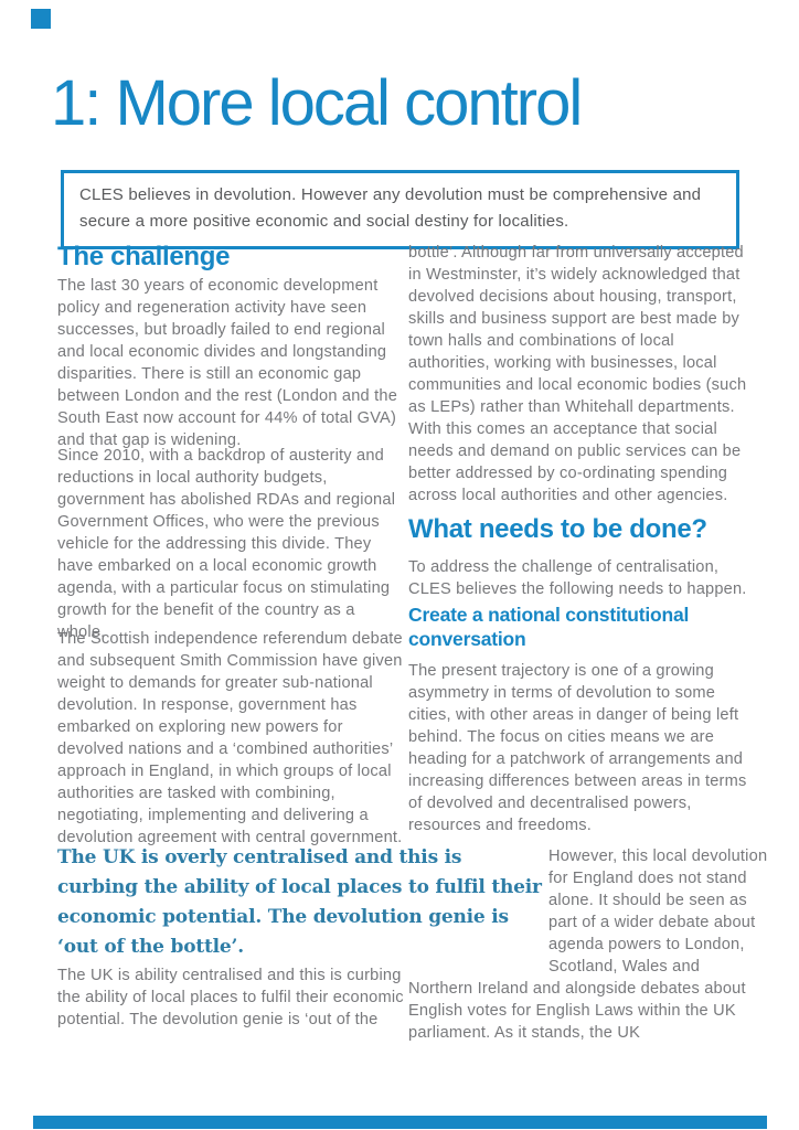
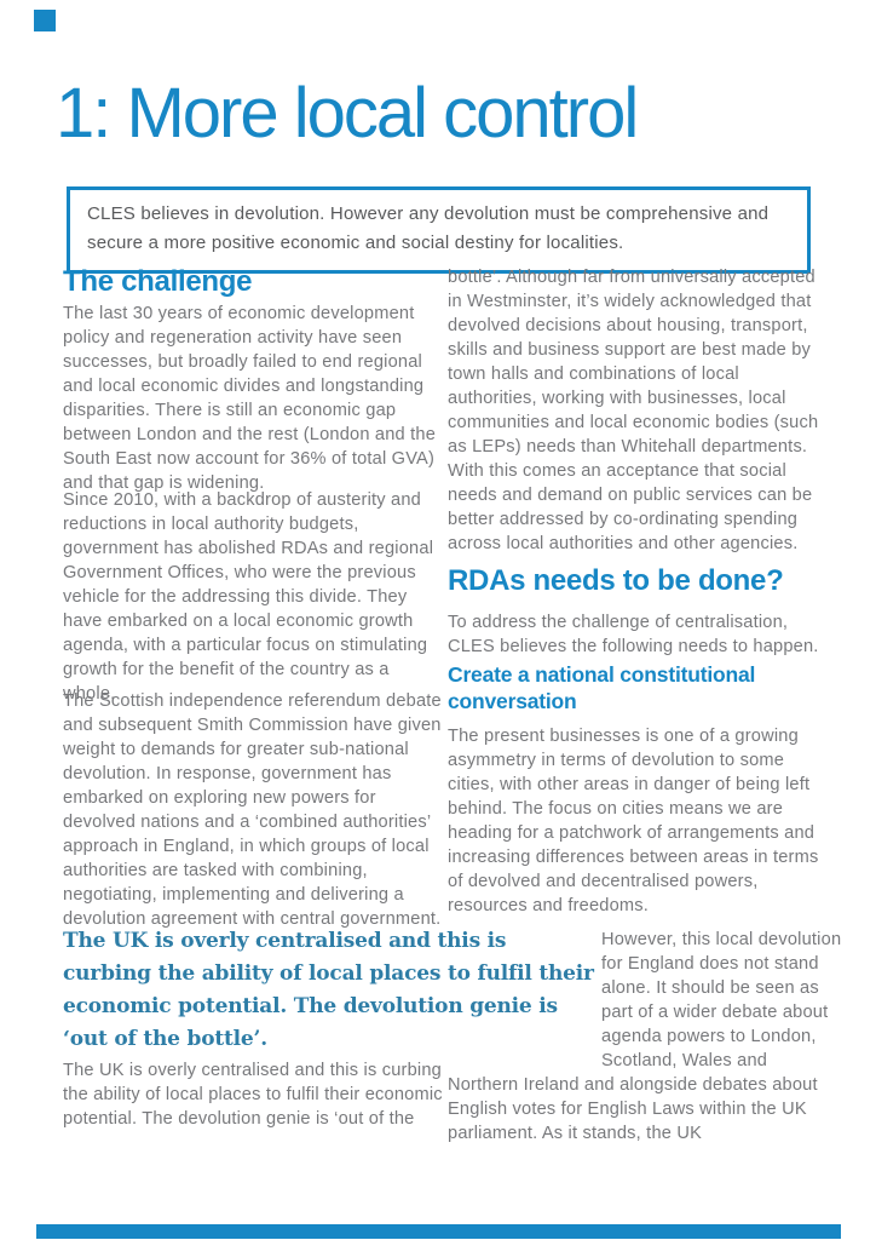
  1: More local control
  CLES believes in devolution. However any devolution must be comprehensive and secure a more positive economic and social destiny for localities.
  The challenge
- The last 30 years of economic development policy and regeneration activity have seen successes, but broadly failed to end regional and local economic divides and longstanding disparities. There is still an economic gap between London and the rest (London and the South East now account for 44% of total GVA) and that gap is widening.
+ The last 30 years of economic development policy and regeneration activity have seen successes, but broadly failed to end regional and local economic divides and longstanding disparities. There is still an economic gap between London and the rest (London and the South East now account for 36% of total GVA) and that gap is widening.
  Since 2010, with a backdrop of austerity and reductions in local authority budgets, government has abolished RDAs and regional Government Offices, who were the previous vehicle for the addressing this divide. They have embarked on a local economic growth agenda, with a particular focus on stimulating growth for the benefit of the country as a whole.
  The Scottish independence referendum debate and subsequent Smith Commission have given weight to demands for greater sub-national devolution. In response, government has embarked on exploring new powers for devolved nations and a ‘combined authorities’ approach in England, in which groups of local authorities are tasked with combining, negotiating, implementing and delivering a devolution agreement with central government.
  The UK is overly centralised and this is curbing the ability of local places to fulfil their economic potential. The devolution genie is ‘out of the bottle’.
- The UK is ability centralised and this is curbing the ability of local places to fulfil their economic potential. The devolution genie is ‘out of the
+ The UK is overly centralised and this is curbing the ability of local places to fulfil their economic potential. The devolution genie is ‘out of the
- bottle’. Although far from universally accepted in Westminster, it’s widely acknowledged that devolved decisions about housing, transport, skills and business support are best made by town halls and combinations of local authorities, working with businesses, local communities and local economic bodies (such as LEPs) rather than Whitehall departments. With this comes an acceptance that social needs and demand on public services can be better addressed by co-ordinating spending across local authorities and other agencies.
+ bottle’. Although far from universally accepted in Westminster, it’s widely acknowledged that devolved decisions about housing, transport, skills and business support are best made by town halls and combinations of local authorities, working with businesses, local communities and local economic bodies (such as LEPs) needs than Whitehall departments. With this comes an acceptance that social needs and demand on public services can be better addressed by co-ordinating spending across local authorities and other agencies.
- What needs to be done?
+ RDAs needs to be done?
  To address the challenge of centralisation, CLES believes the following needs to happen.
  Create a national constitutional conversation
- The present trajectory is one of a growing asymmetry in terms of devolution to some cities, with other areas in danger of being left behind. The focus on cities means we are heading for a patchwork of arrangements and increasing differences between areas in terms of devolved and decentralised powers, resources and freedoms.
+ The present businesses is one of a growing asymmetry in terms of devolution to some cities, with other areas in danger of being left behind. The focus on cities means we are heading for a patchwork of arrangements and increasing differences between areas in terms of devolved and decentralised powers, resources and freedoms.
  However, this local devolution for England does not stand alone. It should be seen as part of a wider debate about agenda powers to London, Scotland, Wales and Northern Ireland and alongside debates about English votes for English Laws within the UK parliament. As it stands, the UK
